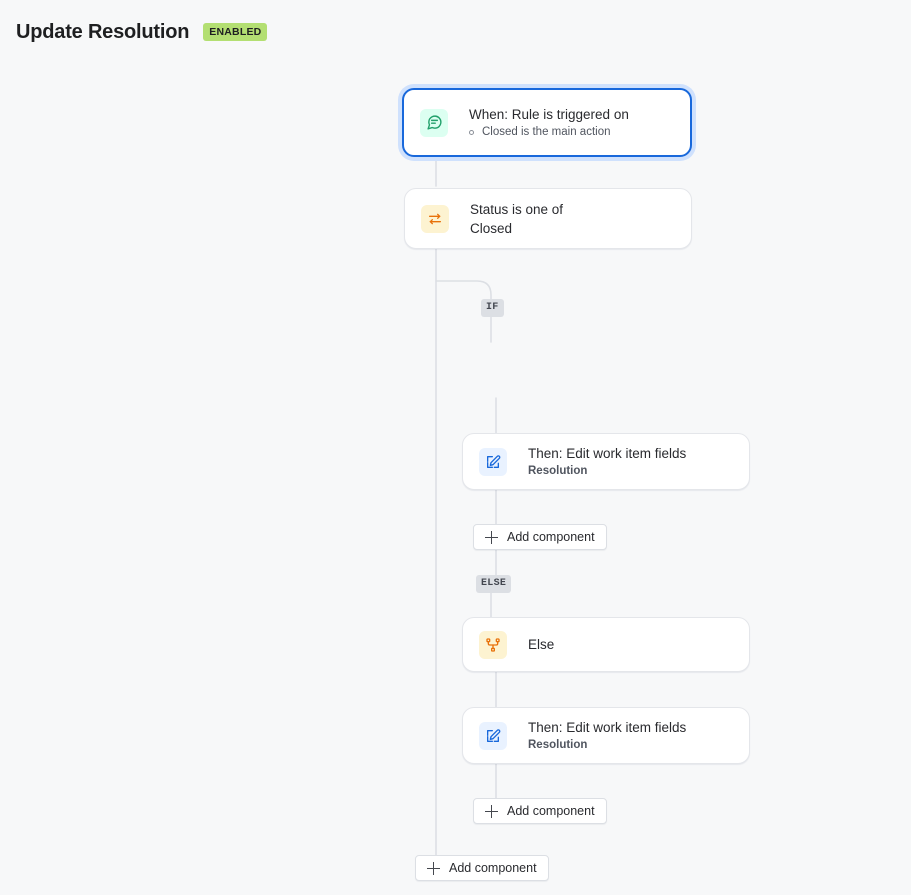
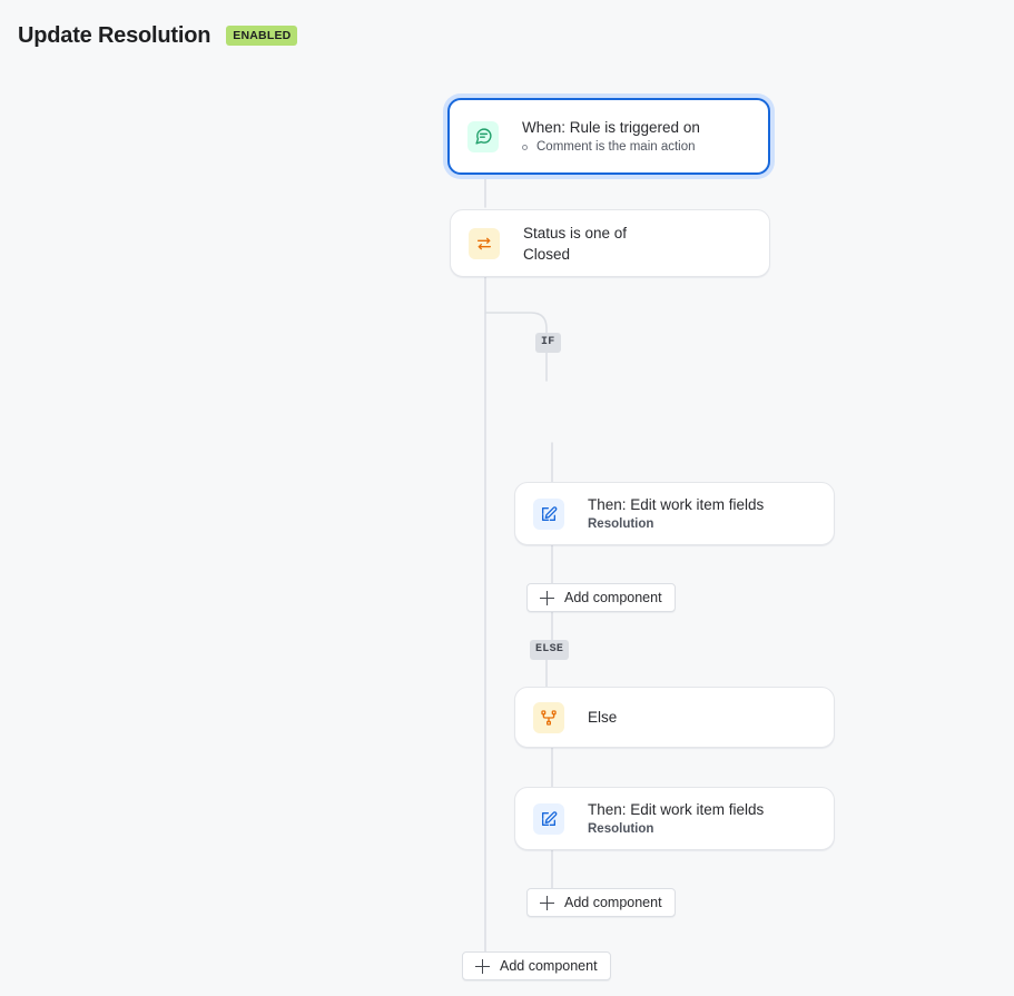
  Update Resolution
  ENABLED
  When: Rule is triggered on
- Closed is the main action
+ Comment is the main action
  Status is one of
  Closed
  IF
  Then: Edit work item fields
  Resolution
  Add component
  ELSE
  Else
  Then: Edit work item fields
  Resolution
  Add component
  Add component
